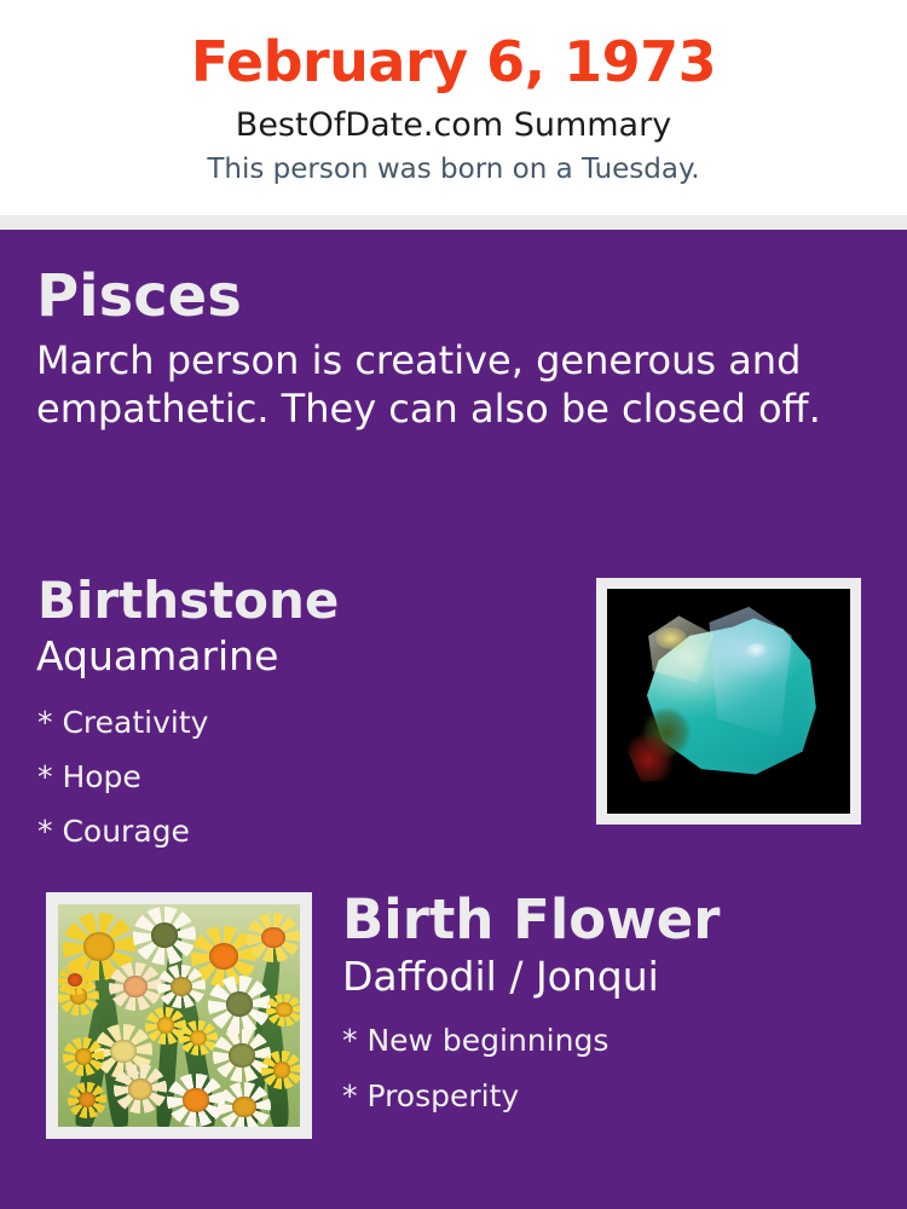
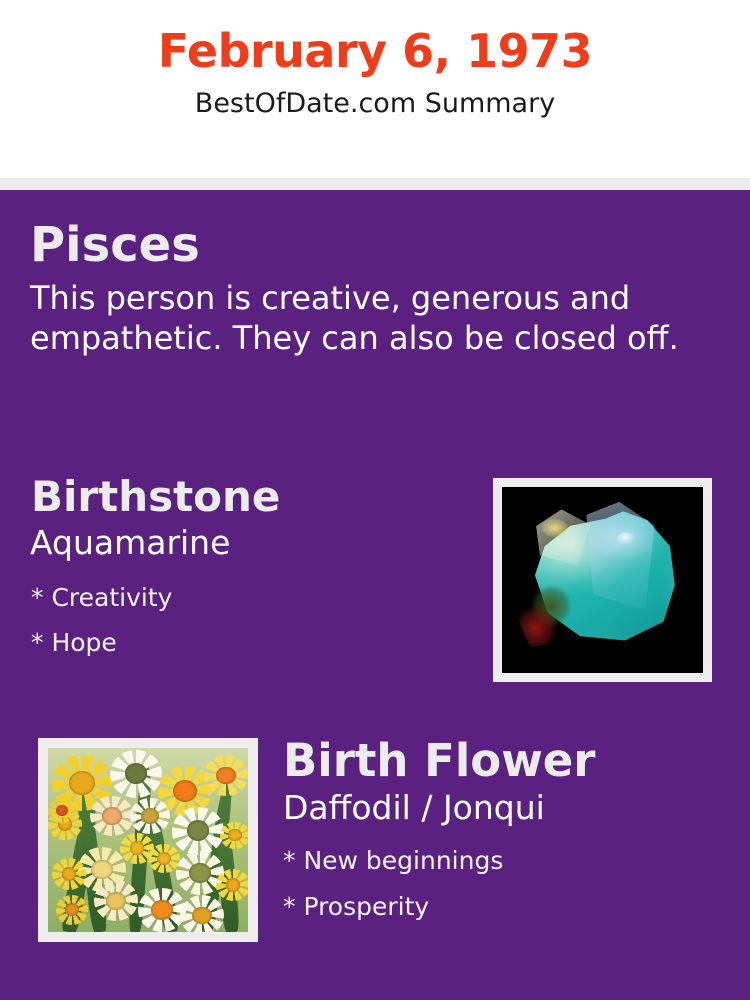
  February 6, 1973
  BestOfDate.com Summary
- This person was born on a Tuesday.
  Pisces
- March person is creative, generous and empathetic. They can also be closed off.
+ This person is creative, generous and empathetic. They can also be closed off.
  Birthstone
  Aquamarine
  * Creativity
  * Hope
- * Courage
  Birth Flower
  Daffodil / Jonqui
  * New beginnings
  * Prosperity
